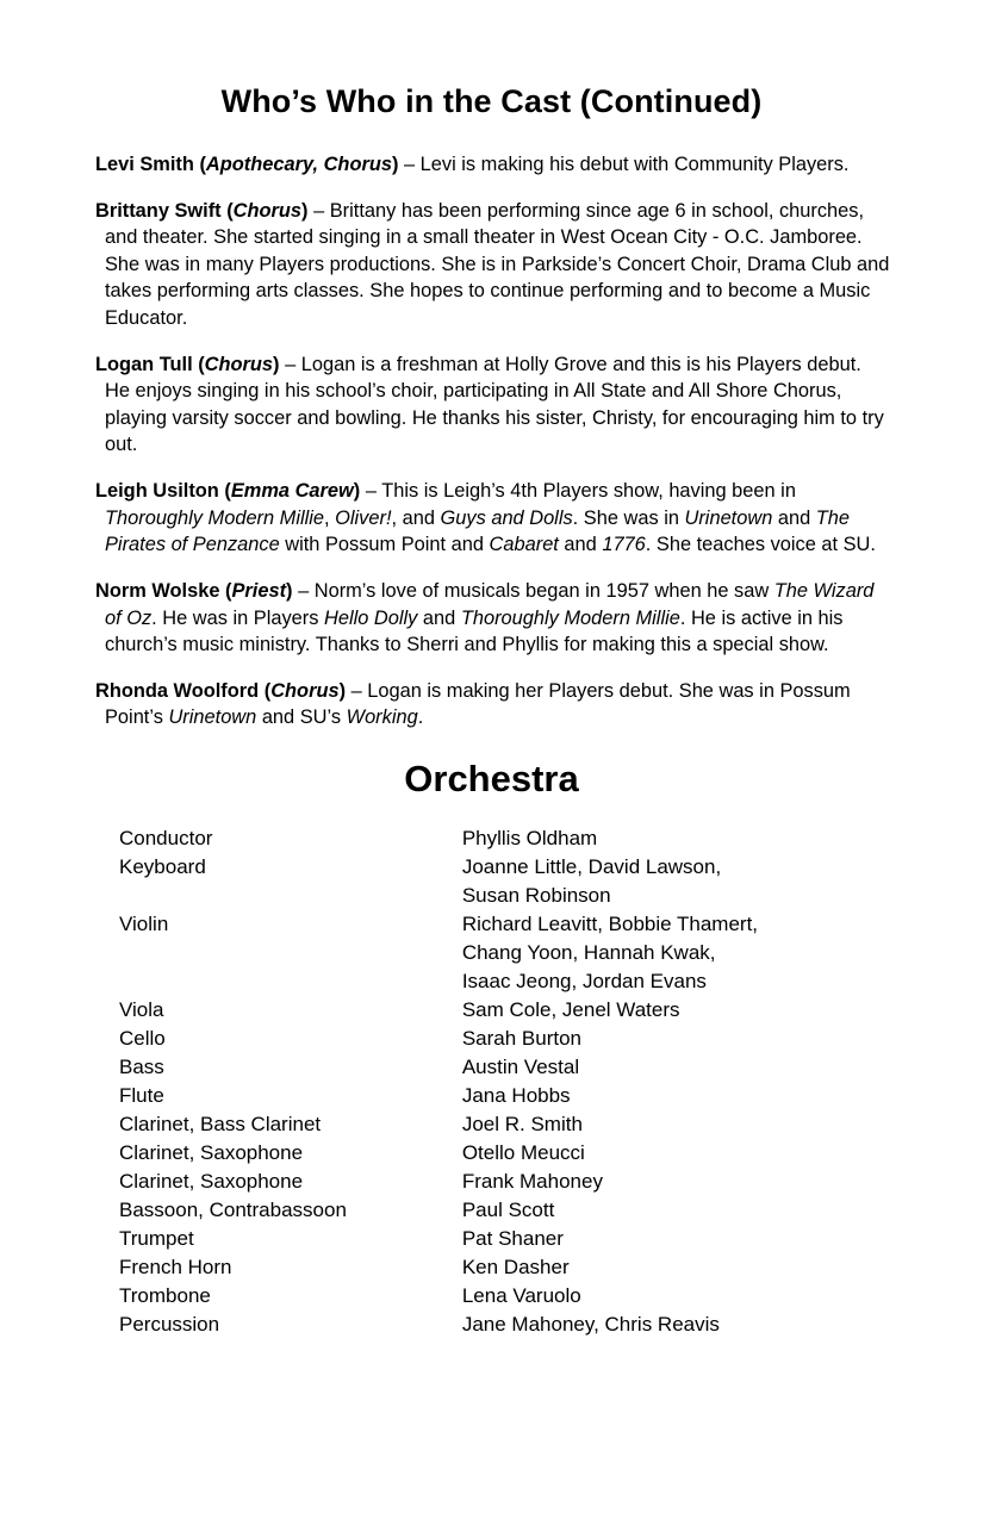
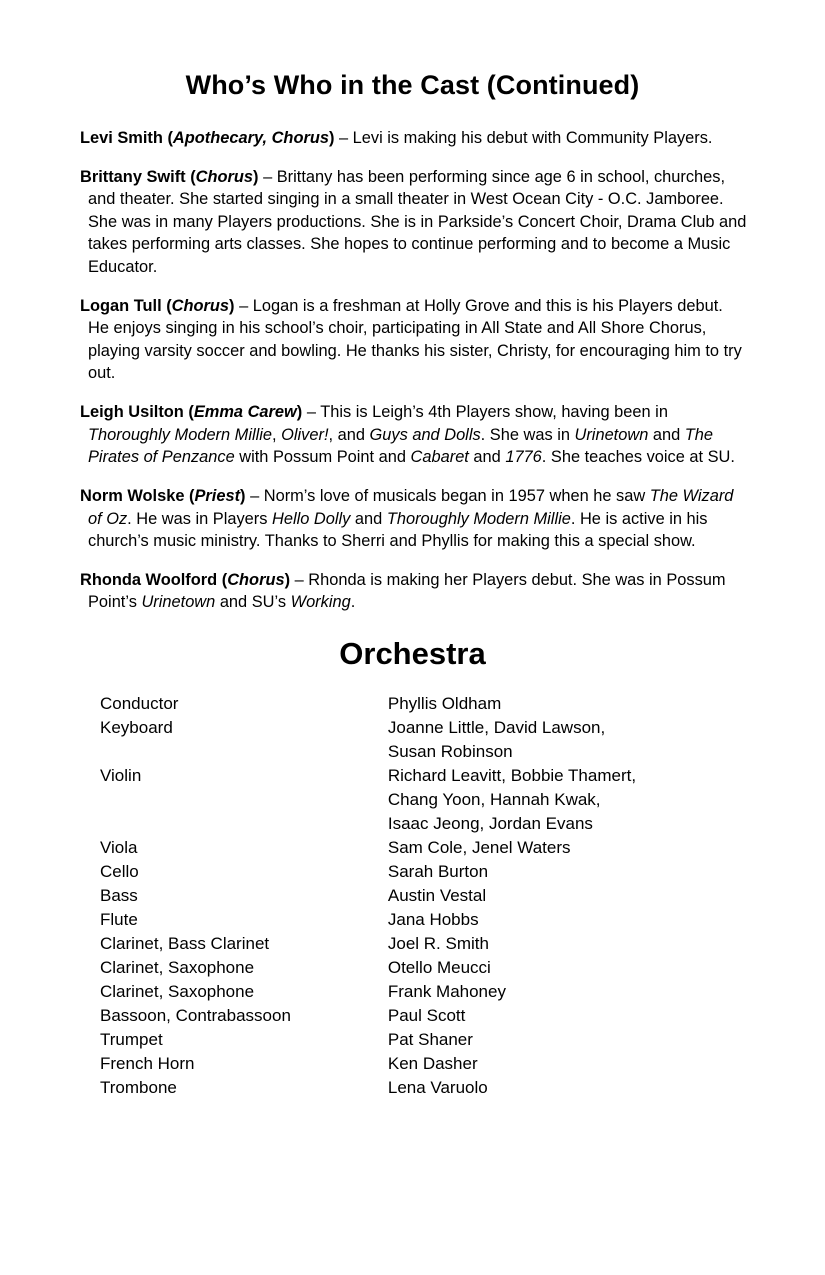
  Who’s Who in the Cast (Continued)
  Levi Smith (Apothecary, Chorus) – Levi is making his debut with Community Players.
  Brittany Swift (Chorus) – Brittany has been performing since age 6 in school, churches, and theater. She started singing in a small theater in West Ocean City - O.C. Jamboree. She was in many Players productions. She is in Parkside’s Concert Choir, Drama Club and takes performing arts classes. She hopes to continue performing and to become a Music Educator.
  Logan Tull (Chorus) – Logan is a freshman at Holly Grove and this is his Players debut. He enjoys singing in his school’s choir, participating in All State and All Shore Chorus, playing varsity soccer and bowling. He thanks his sister, Christy, for encouraging him to try out.
  Leigh Usilton (Emma Carew) – This is Leigh’s 4th Players show, having been in Thoroughly Modern Millie, Oliver!, and Guys and Dolls. She was in Urinetown and The Pirates of Penzance with Possum Point and Cabaret and 1776. She teaches voice at SU.
  Norm Wolske (Priest) – Norm’s love of musicals began in 1957 when he saw The Wizard of Oz. He was in Players Hello Dolly and Thoroughly Modern Millie. He is active in his church’s music ministry. Thanks to Sherri and Phyllis for making this a special show.
- Rhonda Woolford (Chorus) – Logan is making her Players debut. She was in Possum Point’s Urinetown and SU’s Working.
+ Rhonda Woolford (Chorus) – Rhonda is making her Players debut. She was in Possum Point’s Urinetown and SU’s Working.
  Orchestra
  Conductor	Phyllis Oldham
  Keyboard	Joanne Little, David Lawson,Susan Robinson
  Violin	Richard Leavitt, Bobbie Thamert,Chang Yoon, Hannah Kwak,Isaac Jeong, Jordan Evans
  Viola	Sam Cole, Jenel Waters
  Cello	Sarah Burton
  Bass	Austin Vestal
  Flute	Jana Hobbs
  Clarinet, Bass Clarinet	Joel R. Smith
  Clarinet, Saxophone	Otello Meucci
  Clarinet, Saxophone	Frank Mahoney
  Bassoon, Contrabassoon	Paul Scott
  Trumpet	Pat Shaner
  French Horn	Ken Dasher
  Trombone	Lena Varuolo
- Percussion	Jane Mahoney, Chris Reavis
